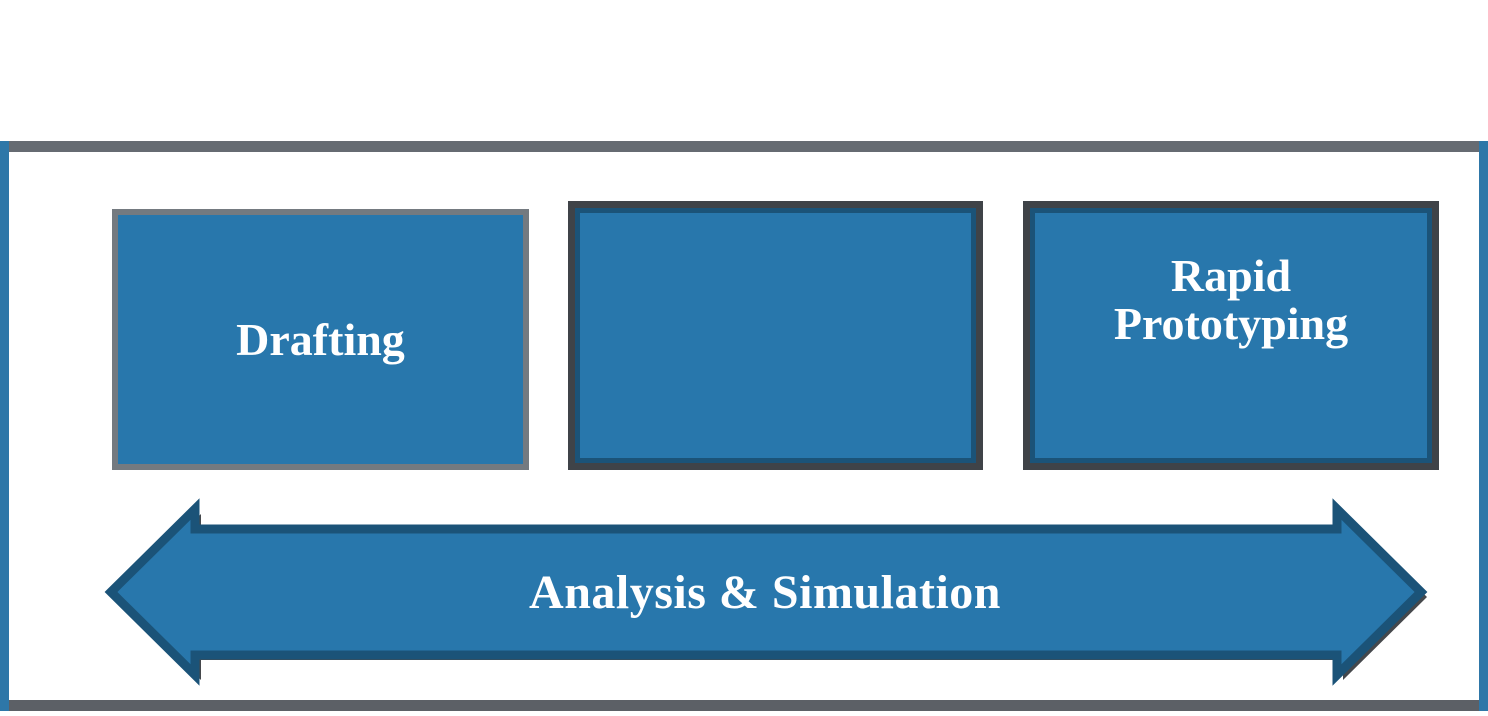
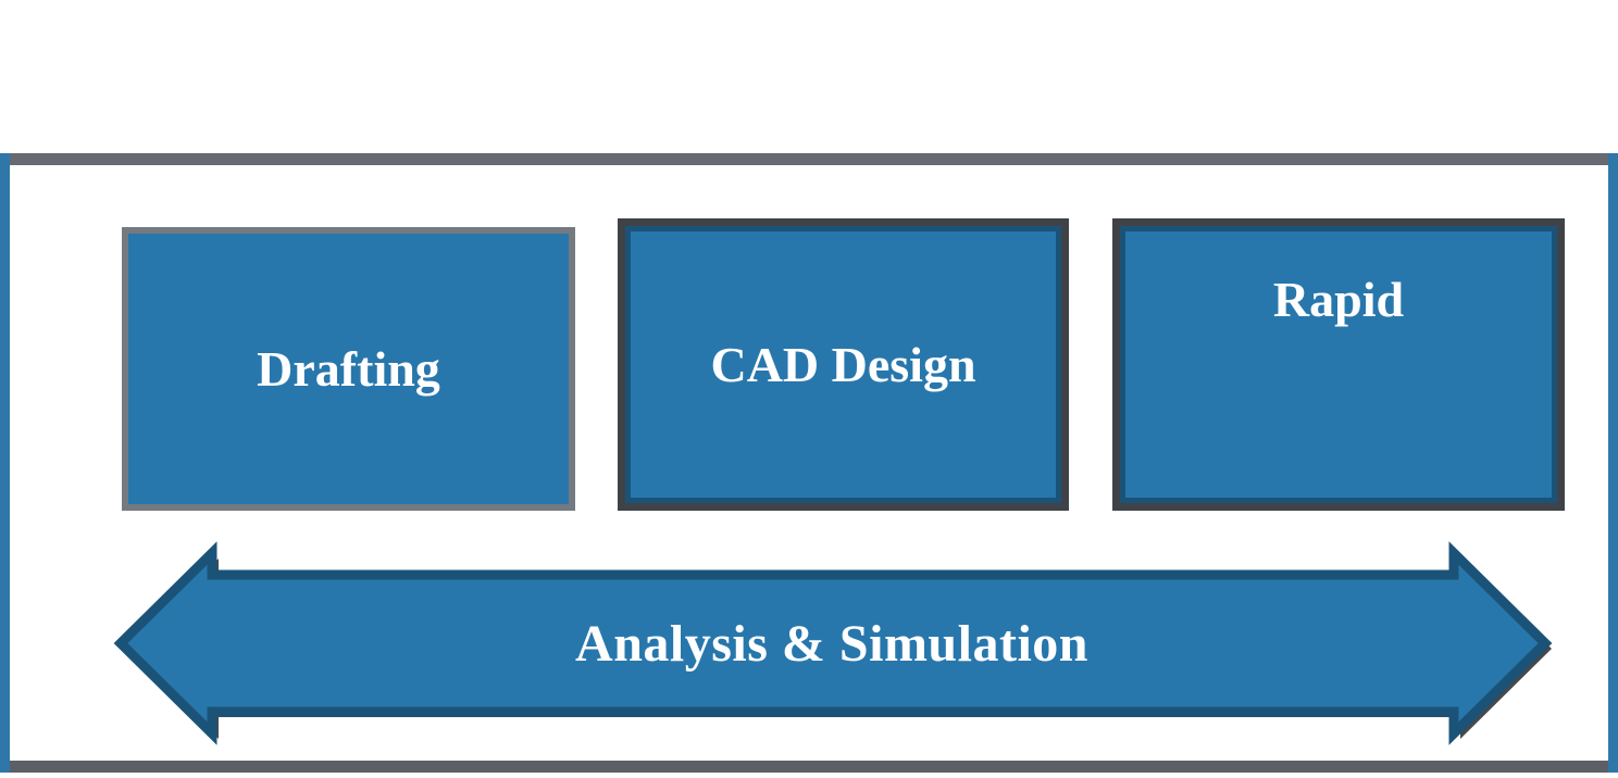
  Drafting
+ CAD Design
  Rapid
- Prototyping
  Analysis & Simulation
